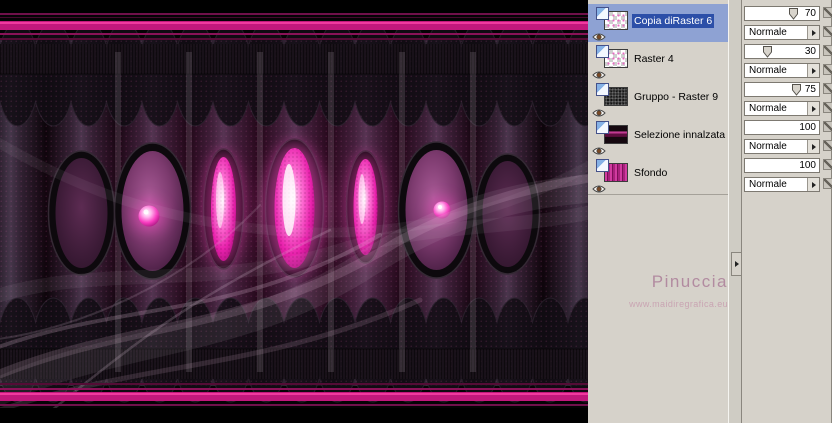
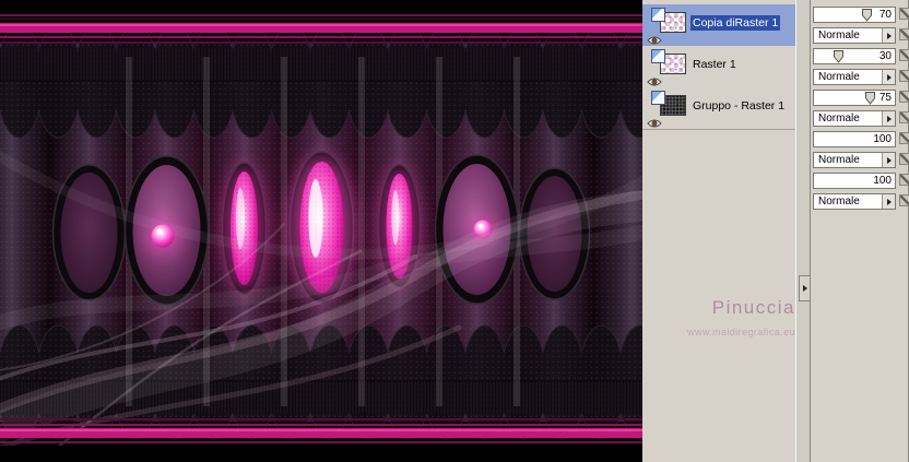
- Copia diRaster 6
+ Copia diRaster 1
- Raster 4
+ Raster 1
- Gruppo - Raster 9
+ Gruppo - Raster 1
- Selezione innalzata
- Sfondo
  70
  Normale
  30
  Normale
  75
  Normale
  100
  Normale
  100
  Normale
  Pinuccia
  www.maidiregrafica.eu
